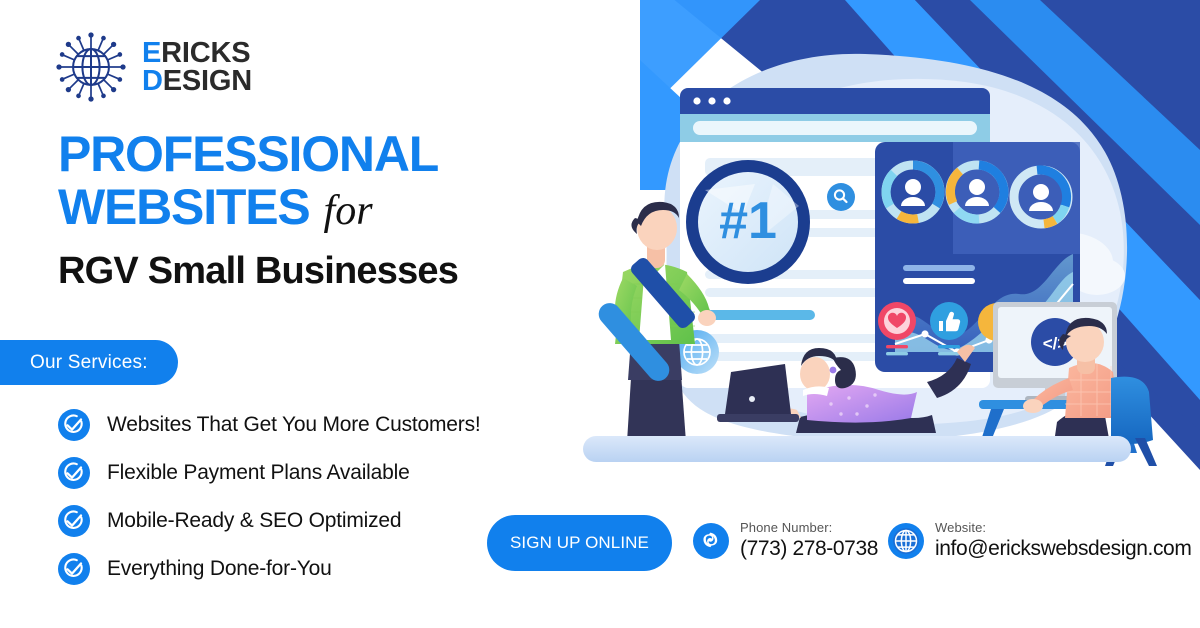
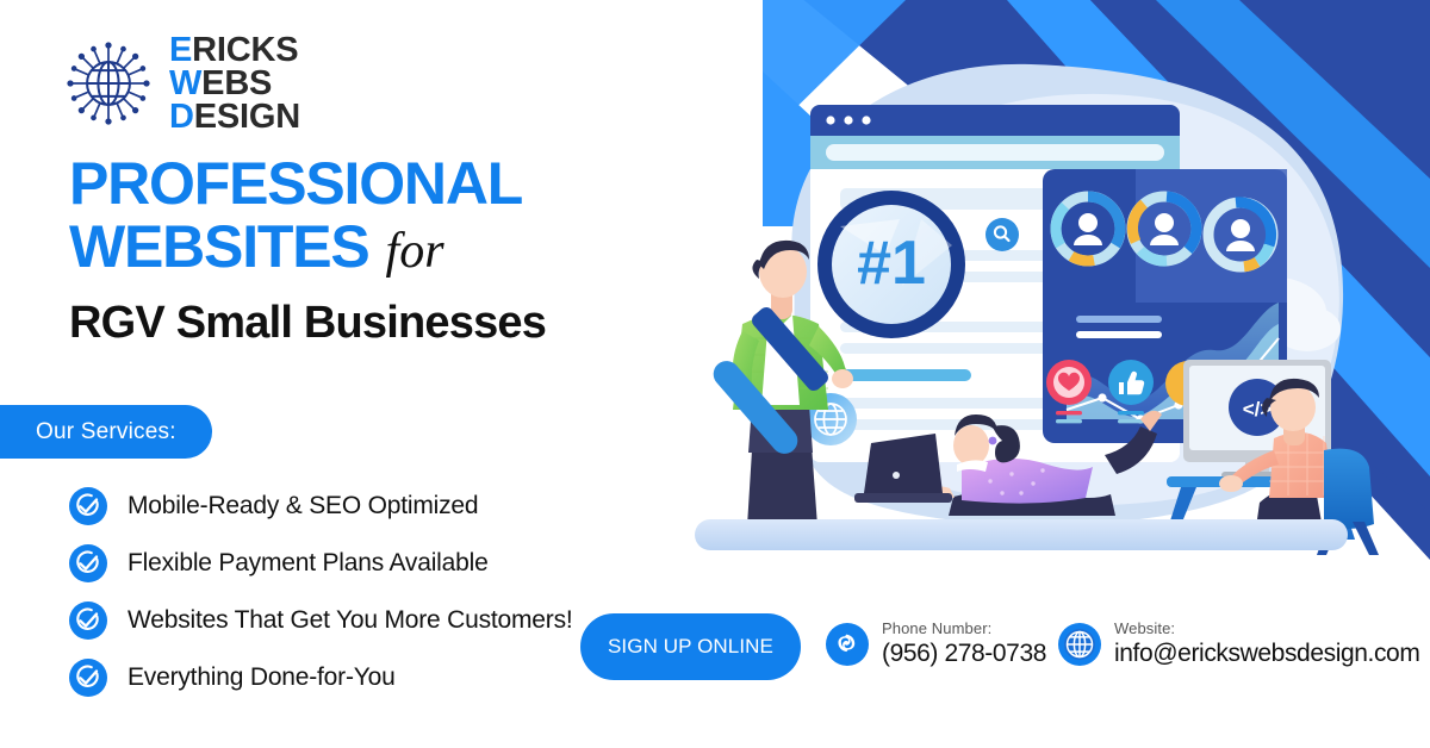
  ERICKS
+ WEBS
  DESIGN
  PROFESSIONAL
  WEBSITES
  for
  RGV Small Businesses
  Our Services:
- Websites That Get You More Customers!
+ Mobile-Ready & SEO Optimized
  Flexible Payment Plans Available
- Mobile-Ready & SEO Optimized
+ Websites That Get You More Customers!
  Everything Done-for-You
  SIGN UP ONLINE
  Phone Number:
- (773) 278-0738
+ (956) 278-0738
  Website:
  info@erickswebsdesign.com
  #1
